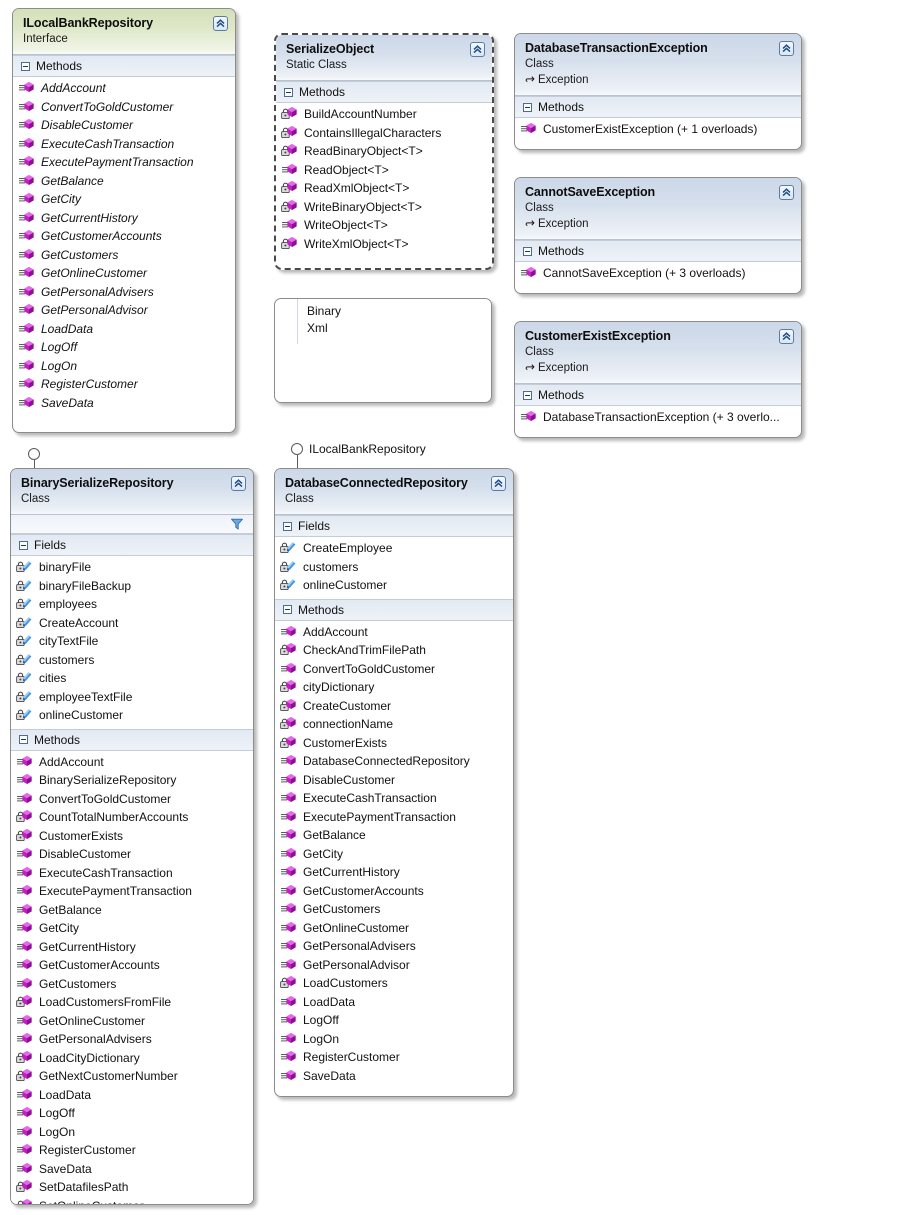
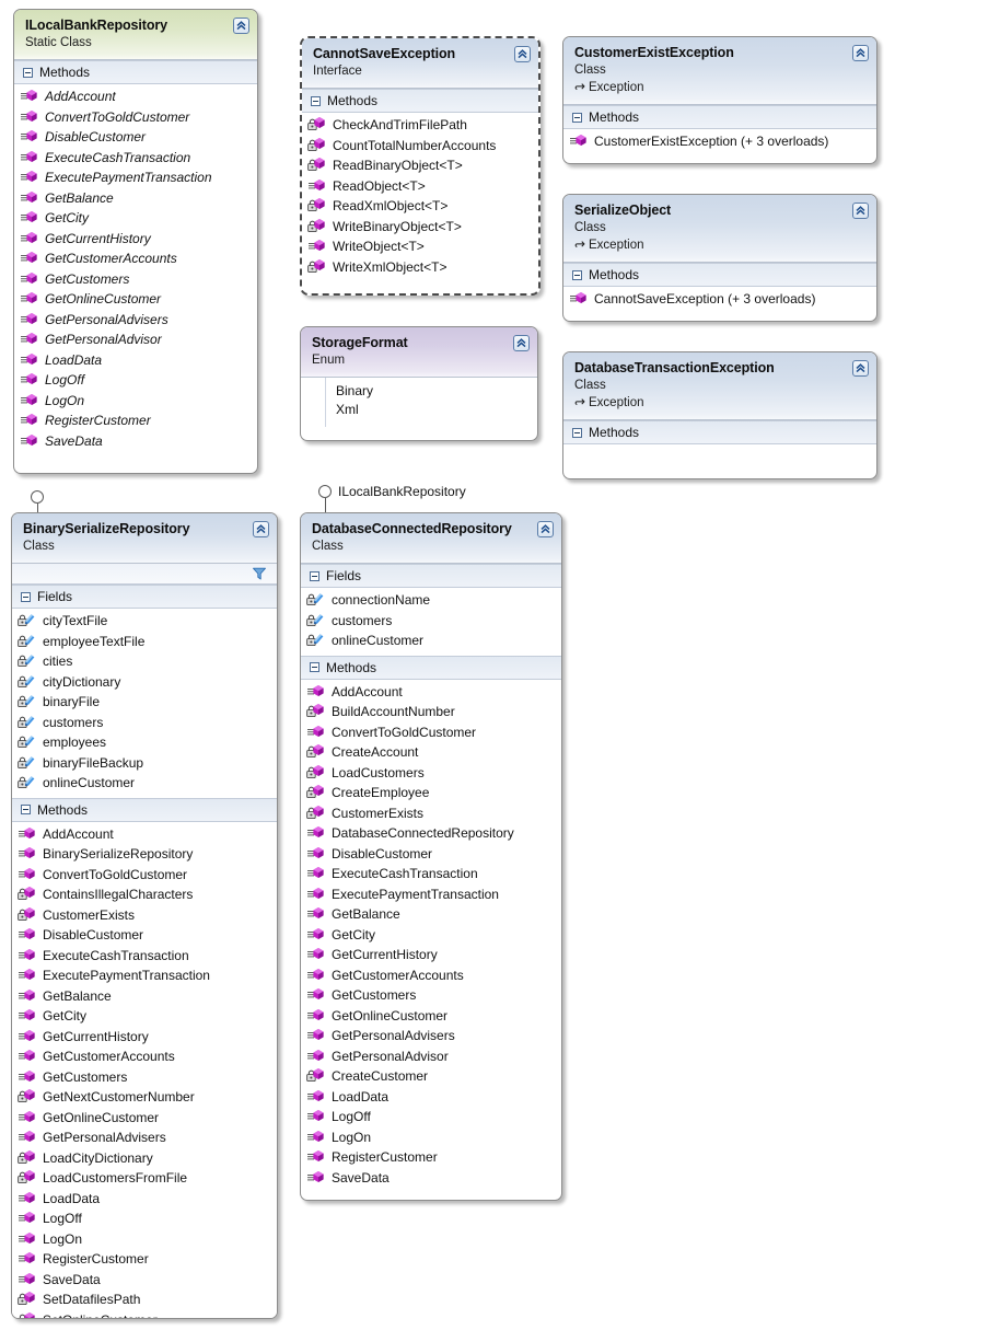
  ILocalBankRepository
- Interface
+ Static Class
  Methods
  AddAccount
  ConvertToGoldCustomer
  DisableCustomer
  ExecuteCashTransaction
  ExecutePaymentTransaction
  GetBalance
  GetCity
  GetCurrentHistory
  GetCustomerAccounts
  GetCustomers
  GetOnlineCustomer
  GetPersonalAdvisers
  GetPersonalAdvisor
  LoadData
  LogOff
  LogOn
  RegisterCustomer
  SaveData
- SerializeObject
+ CannotSaveException
- Static Class
+ Interface
  Methods
- BuildAccountNumber
+ CheckAndTrimFilePath
- ContainsIllegalCharacters
+ CountTotalNumberAccounts
  ReadBinaryObject<T>
  ReadObject<T>
  ReadXmlObject<T>
  WriteBinaryObject<T>
  WriteObject<T>
  WriteXmlObject<T>
+ StorageFormat
+ Enum
  Binary
  Xml
- DatabaseTransactionException
+ CustomerExistException
  Class
  Methods
- CustomerExistException (+ 1 overloads)
+ CustomerExistException (+ 3 overloads)
- CannotSaveException
+ SerializeObject
  Class
  Methods
  CannotSaveException (+ 3 overloads)
- CustomerExistException
+ DatabaseTransactionException
  Class
  Methods
- DatabaseTransactionException (+ 3 overlo...
  BinarySerializeRepository
  Class
  Fields
- binaryFile
+ cityTextFile
- binaryFileBackup
+ employeeTextFile
- employees
+ cities
- CreateAccount
+ cityDictionary
- cityTextFile
+ binaryFile
  customers
- cities
+ employees
- employeeTextFile
+ binaryFileBackup
  onlineCustomer
  Methods
  AddAccount
  BinarySerializeRepository
  ConvertToGoldCustomer
- CountTotalNumberAccounts
+ ContainsIllegalCharacters
  CustomerExists
  DisableCustomer
  ExecuteCashTransaction
  ExecutePaymentTransaction
  GetBalance
  GetCity
  GetCurrentHistory
  GetCustomerAccounts
  GetCustomers
- LoadCustomersFromFile
+ GetNextCustomerNumber
  GetOnlineCustomer
  GetPersonalAdvisers
  LoadCityDictionary
- GetNextCustomerNumber
+ LoadCustomersFromFile
  LoadData
  LogOff
  LogOn
  RegisterCustomer
  SaveData
  SetDatafilesPath
  ILocalBankRepository
  DatabaseConnectedRepository
  Class
  Fields
- CreateEmployee
+ connectionName
  customers
  onlineCustomer
  Methods
  AddAccount
- CheckAndTrimFilePath
+ BuildAccountNumber
  ConvertToGoldCustomer
- cityDictionary
+ CreateAccount
- CreateCustomer
+ LoadCustomers
- connectionName
+ CreateEmployee
  CustomerExists
  DatabaseConnectedRepository
  DisableCustomer
  ExecuteCashTransaction
  ExecutePaymentTransaction
  GetBalance
  GetCity
  GetCurrentHistory
  GetCustomerAccounts
  GetCustomers
  GetOnlineCustomer
  GetPersonalAdvisers
  GetPersonalAdvisor
- LoadCustomers
+ CreateCustomer
  LoadData
  LogOff
  LogOn
  RegisterCustomer
  SaveData
